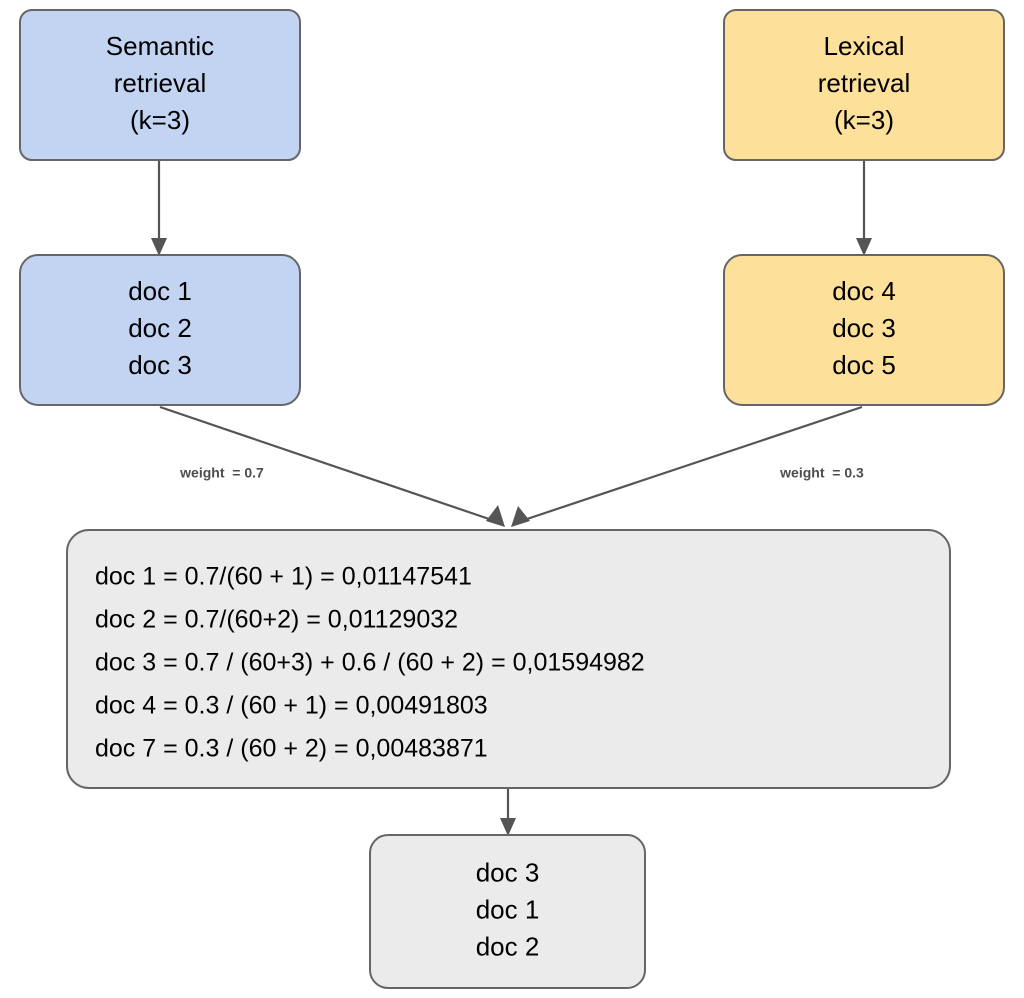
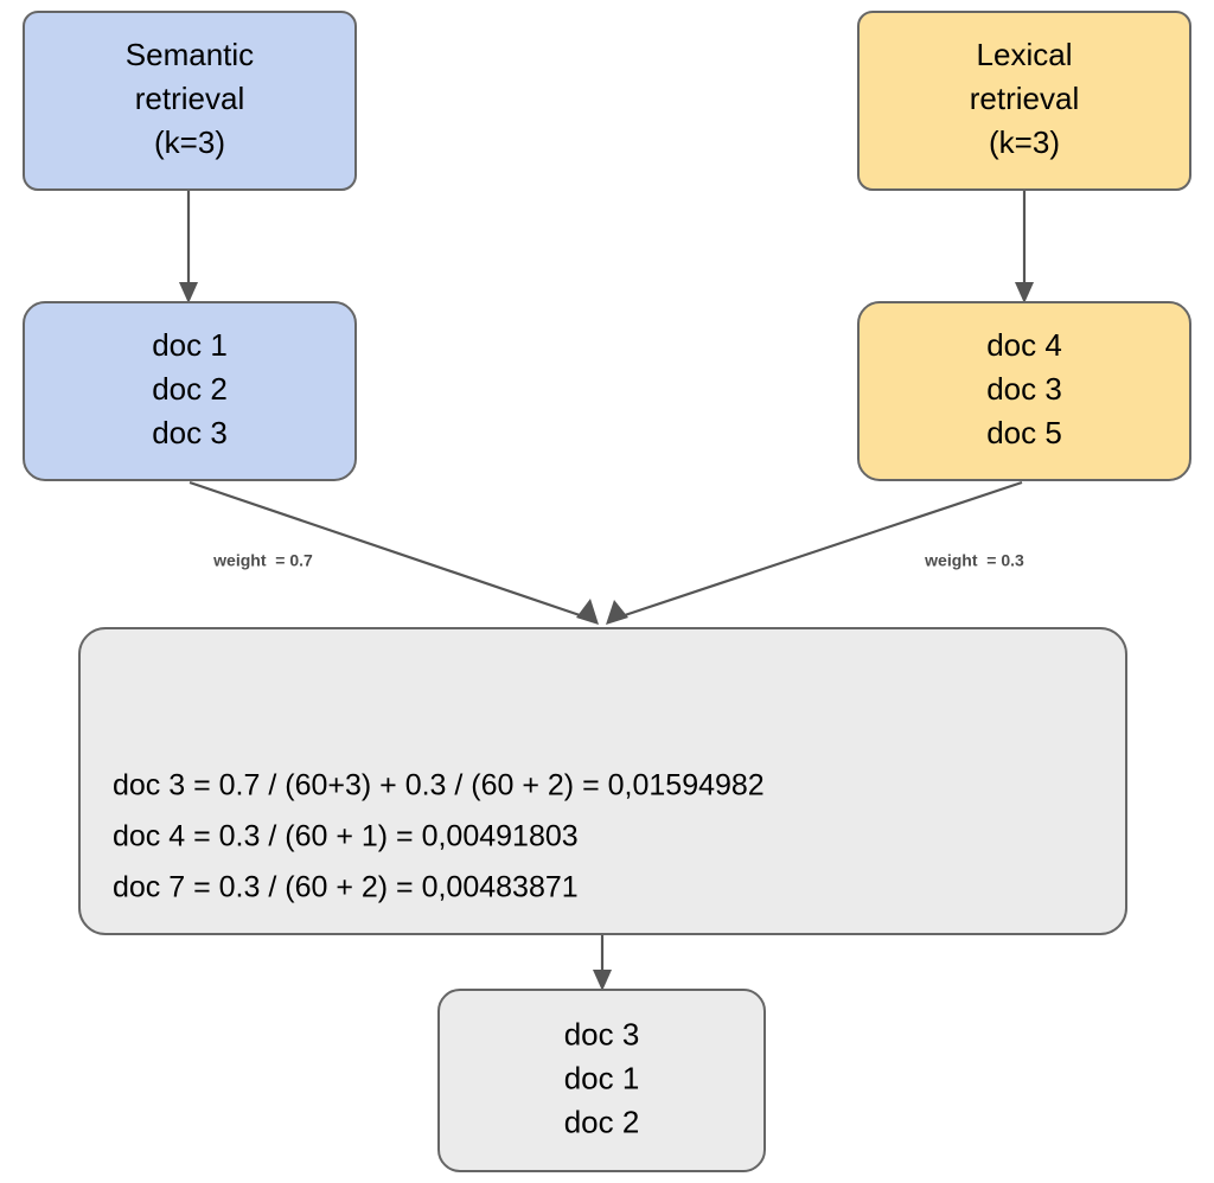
  Semantic
  retrieval
  (k=3)
  Lexical
  retrieval
  (k=3)
  doc 1
  doc 2
  doc 3
  doc 4
  doc 3
  doc 5
- doc 1 = 0.7/(60 + 1) = 0,01147541
- doc 2 = 0.7/(60+2) = 0,01129032
- doc 3 = 0.7 / (60+3) + 0.6 / (60 + 2) = 0,01594982
+ doc 3 = 0.7 / (60+3) + 0.3 / (60 + 2) = 0,01594982
  doc 4 = 0.3 / (60 + 1) = 0,00491803
  doc 7 = 0.3 / (60 + 2) = 0,00483871
  doc 3
  doc 1
  doc 2
  weight = 0.7
  weight = 0.3
